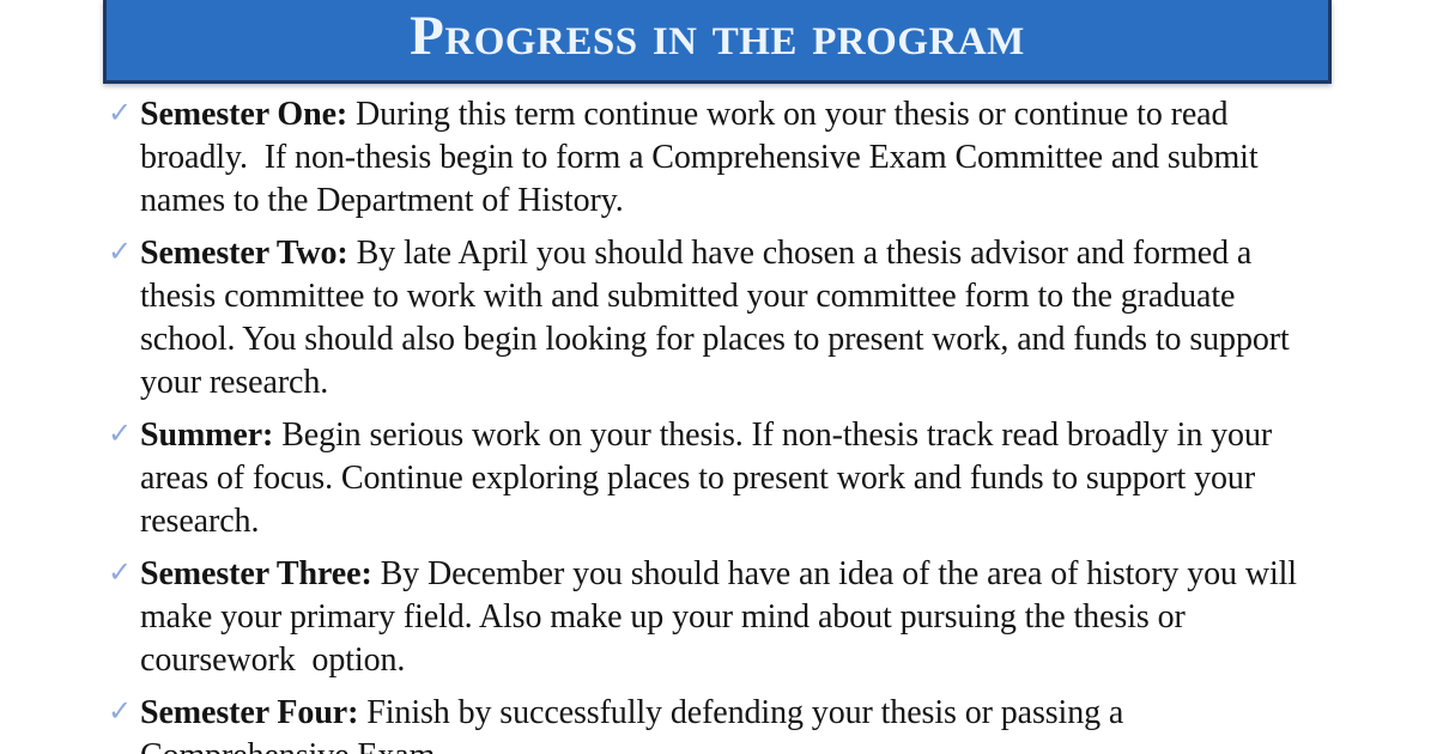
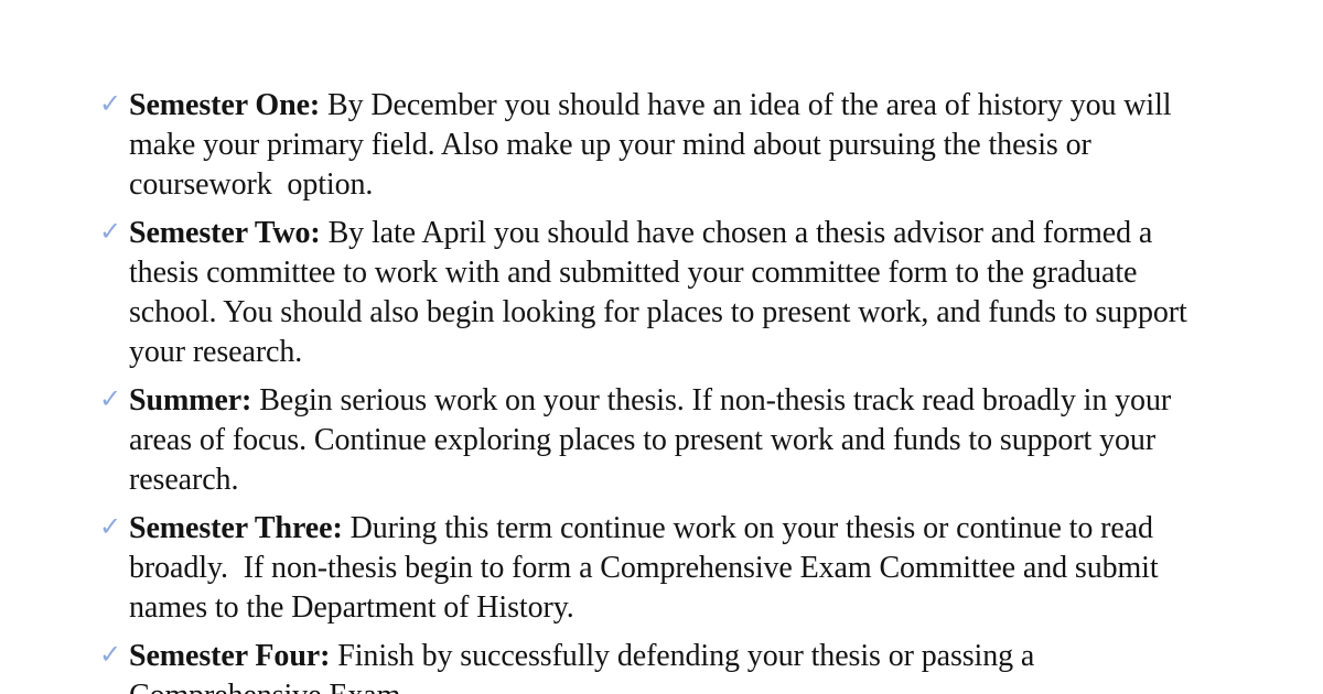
- Progress in the program
  ✓
- Semester One: During this term continue work on your thesis or continue to read broadly. If non-thesis begin to form a Comprehensive Exam Committee and submit names to the Department of History.
+ Semester One: By December you should have an idea of the area of history you will make your primary field. Also make up your mind about pursuing the thesis or coursework option.
  ✓
  Semester Two: By late April you should have chosen a thesis advisor and formed a thesis committee to work with and submitted your committee form to the graduate school. You should also begin looking for places to present work, and funds to support your research.
  ✓
  Summer: Begin serious work on your thesis. If non-thesis track read broadly in your areas of focus. Continue exploring places to present work and funds to support your research.
  ✓
- Semester Three: By December you should have an idea of the area of history you will make your primary field. Also make up your mind about pursuing the thesis or coursework option.
+ Semester Three: During this term continue work on your thesis or continue to read broadly. If non-thesis begin to form a Comprehensive Exam Committee and submit names to the Department of History.
  ✓
  Semester Four: Finish by successfully defending your thesis or passing a
